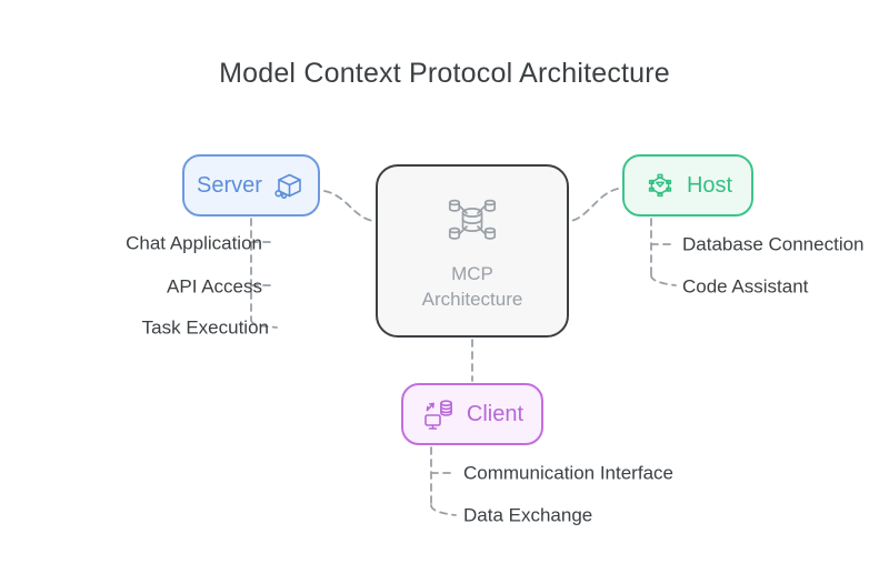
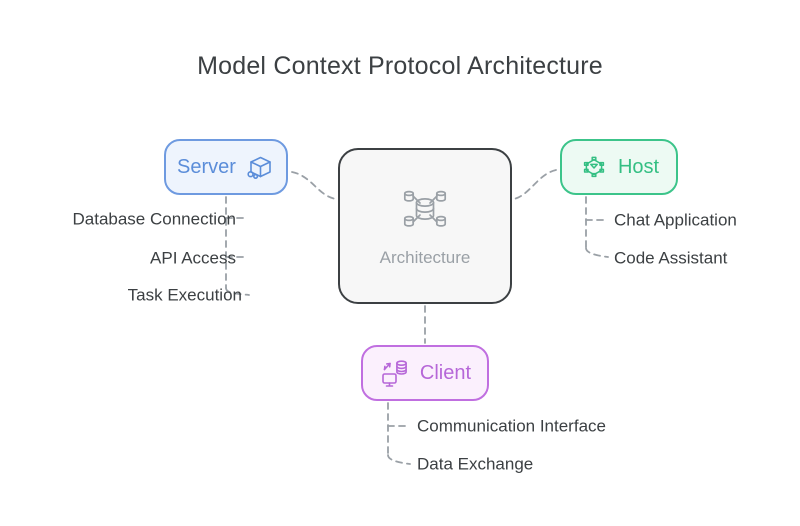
  Model Context Protocol Architecture
- MCP
  Architecture
  Server
  Host
  Client
- Chat Application
+ Database Connection
  API Access
  Task Execution
- Database Connection
+ Chat Application
  Code Assistant
  Communication Interface
  Data Exchange
